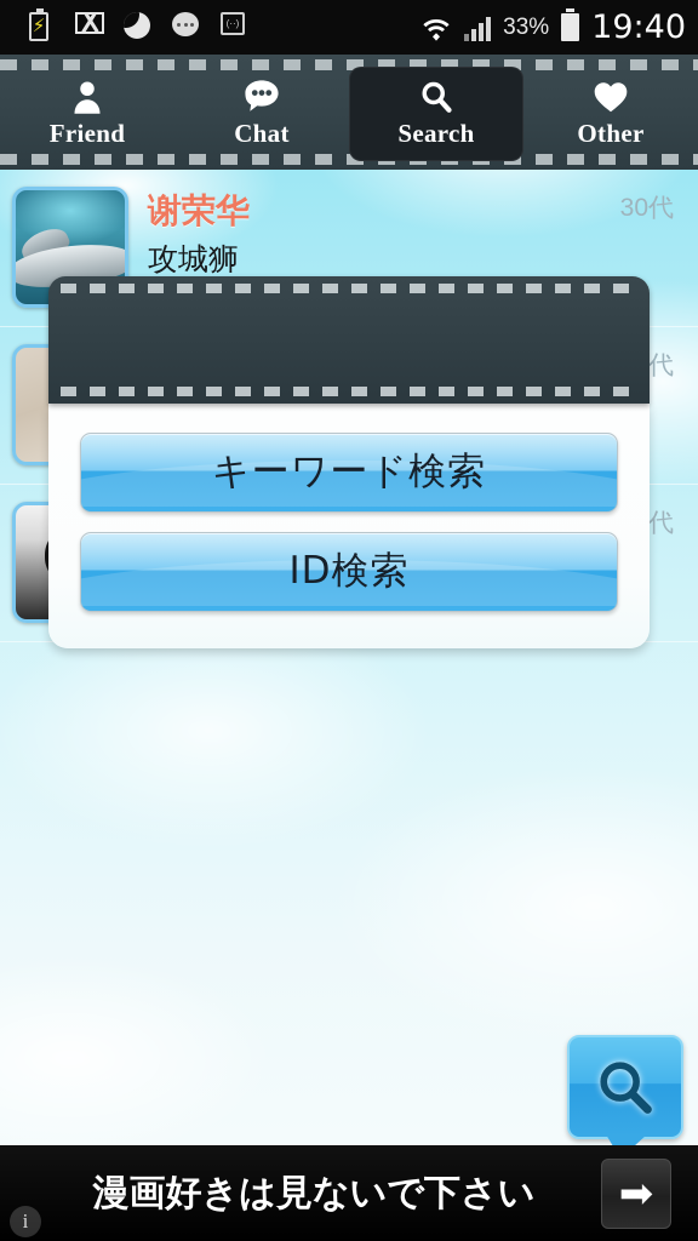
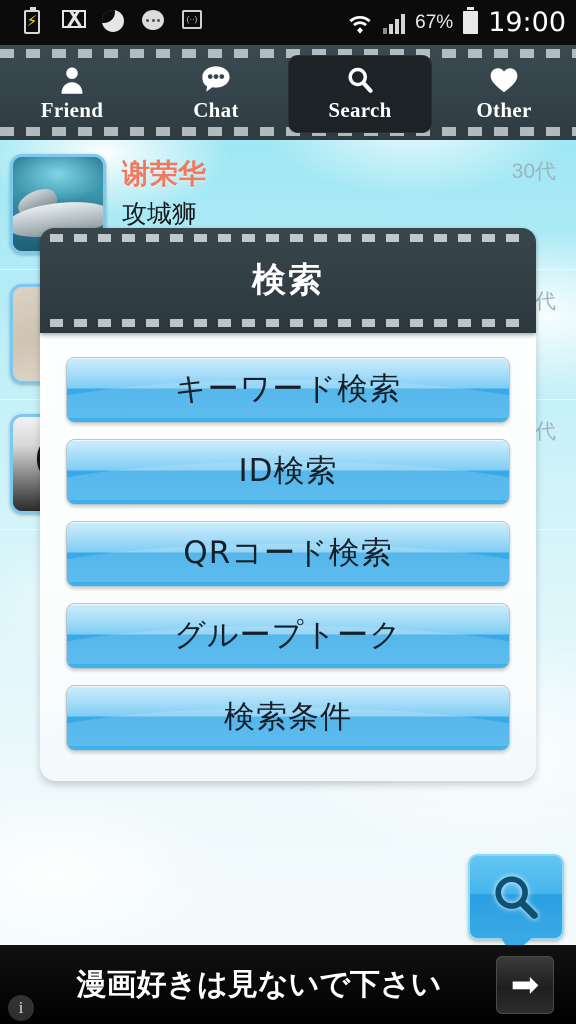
  谢荣华
  攻城狮
  30代
  代
  代
  Friend
  Chat
  Search
  Other
+ 検索
  キーワード検索
  ID検索
+ QRコード検索
+ グループトーク
+ 検索条件
  ⚡
- 33%
+ 67%
- 19:40
+ 19:00
  漫画好きは見ないで下さい
  ➡
  i
